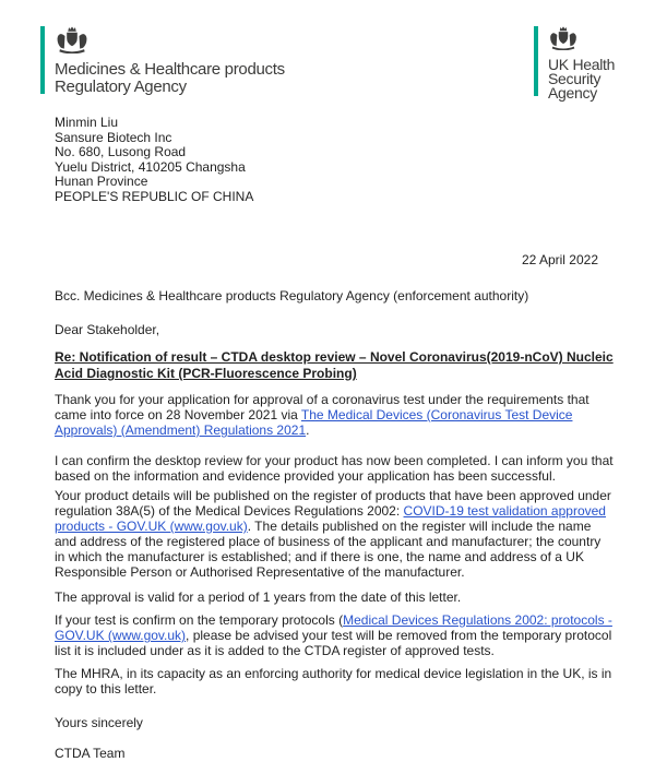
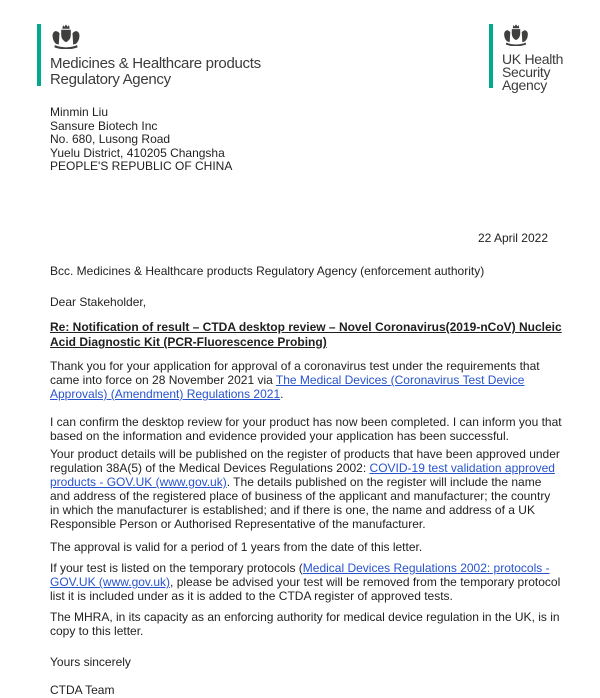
  Medicines & Healthcare products
  Regulatory Agency
  UK Health
  Security
  Agency
  Minmin Liu
  Sansure Biotech Inc
  No. 680, Lusong Road
  Yuelu District, 410205 Changsha
- Hunan Province
  PEOPLE'S REPUBLIC OF CHINA
  22 April 2022
  Bcc. Medicines & Healthcare products Regulatory Agency (enforcement authority)
  Dear Stakeholder,
  Re: Notification of result – CTDA desktop review – Novel Coronavirus(2019-nCoV) Nucleic Acid Diagnostic Kit (PCR-Fluorescence Probing)
  Thank you for your application for approval of a coronavirus test under the requirements that came into force on 28 November 2021 via The Medical Devices (Coronavirus Test Device Approvals) (Amendment) Regulations 2021.
  I can confirm the desktop review for your product has now been completed. I can inform you that based on the information and evidence provided your application has been successful.
  Your product details will be published on the register of products that have been approved under regulation 38A(5) of the Medical Devices Regulations 2002: COVID-19 test validation approved products - GOV.UK (www.gov.uk). The details published on the register will include the name and address of the registered place of business of the applicant and manufacturer; the country in which the manufacturer is established; and if there is one, the name and address of a UK Responsible Person or Authorised Representative of the manufacturer.
  The approval is valid for a period of 1 years from the date of this letter.
- If your test is confirm on the temporary protocols (Medical Devices Regulations 2002: protocols - GOV.UK (www.gov.uk), please be advised your test will be removed from the temporary protocol list it is included under as it is added to the CTDA register of approved tests.
+ If your test is listed on the temporary protocols (Medical Devices Regulations 2002: protocols - GOV.UK (www.gov.uk), please be advised your test will be removed from the temporary protocol list it is included under as it is added to the CTDA register of approved tests.
- The MHRA, in its capacity as an enforcing authority for medical device legislation in the UK, is in copy to this letter.
+ The MHRA, in its capacity as an enforcing authority for medical device regulation in the UK, is in copy to this letter.
  Yours sincerely
  CTDA Team
